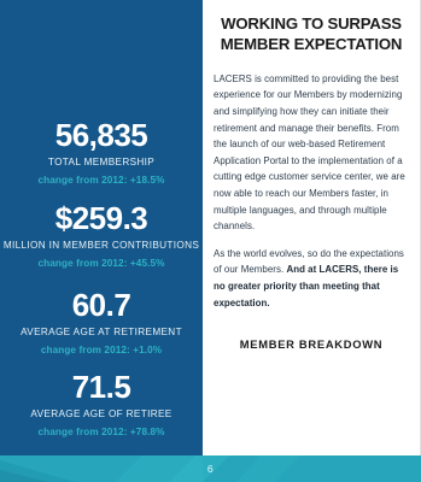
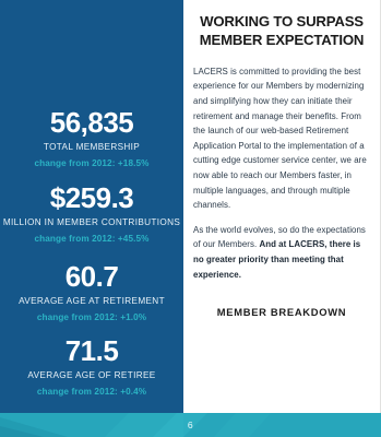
  56,835
  TOTAL MEMBERSHIP
  change from 2012: +18.5%
  $259.3
  MILLION IN MEMBER CONTRIBUTIONS
  change from 2012: +45.5%
  60.7
  AVERAGE AGE AT RETIREMENT
  change from 2012: +1.0%
  71.5
  AVERAGE AGE OF RETIREE
- change from 2012: +78.8%
+ change from 2012: +0.4%
  WORKING TO SURPASS MEMBER EXPECTATION
  LACERS is committed to providing the best experience for our Members by modernizing and simplifying how they can initiate their retirement and manage their benefits. From the launch of our web-based Retirement Application Portal to the implementation of a cutting edge customer service center, we are now able to reach our Members faster, in multiple languages, and through multiple channels.
- As the world evolves, so do the expectations of our Members. And at LACERS, there is no greater priority than meeting that expectation.
+ As the world evolves, so do the expectations of our Members. And at LACERS, there is no greater priority than meeting that experience.
  MEMBER BREAKDOWN
  6
